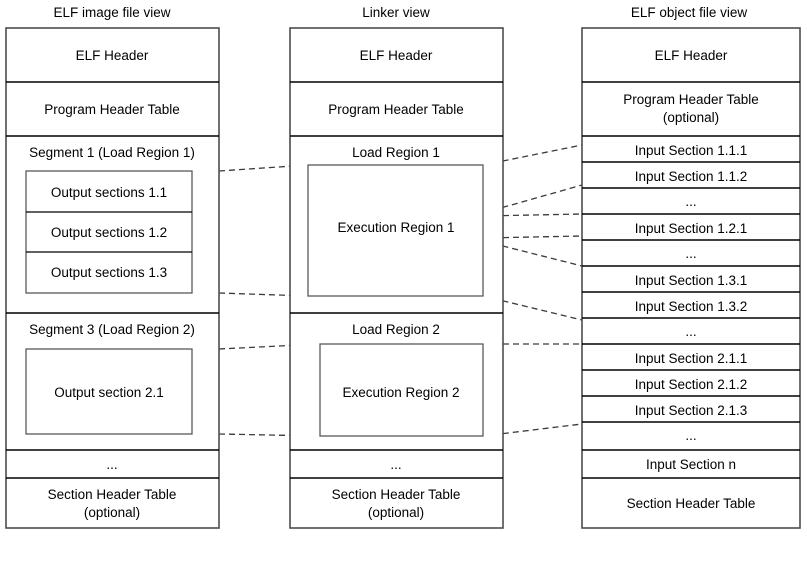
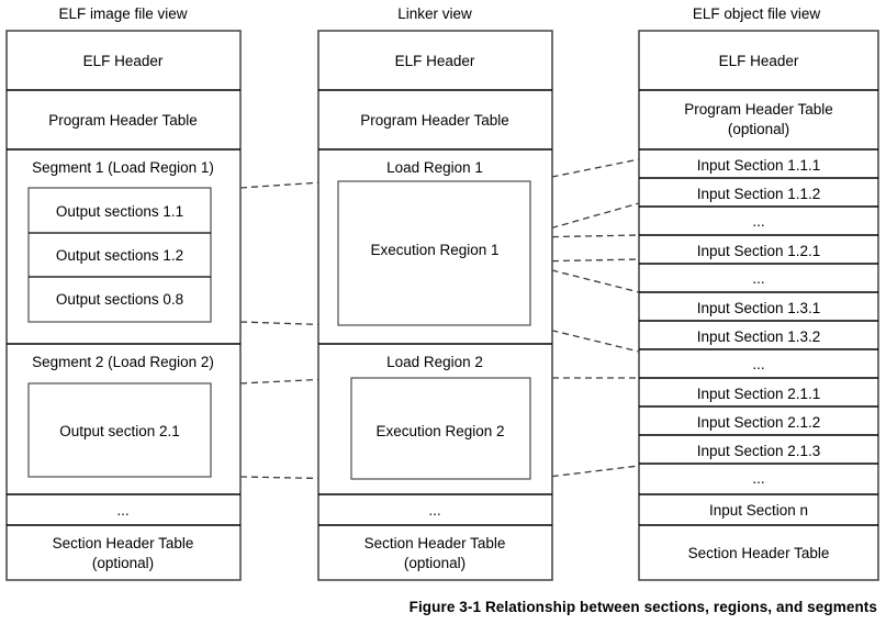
  ELF image file view
  Linker view
  ELF object file view
  ELF Header
  Program Header Table
  Segment 1 (Load Region 1)
  Output sections 1.1
  Output sections 1.2
- Output sections 1.3
+ Output sections 0.8
- Segment 3 (Load Region 2)
+ Segment 2 (Load Region 2)
  Output section 2.1
  ...
  Section Header Table
  (optional)
  ELF Header
  Program Header Table
  Load Region 1
  Execution Region 1
  Load Region 2
  Execution Region 2
  ...
  Section Header Table
  (optional)
  ELF Header
  Program Header Table
  (optional)
  Input Section 1.1.1
  Input Section 1.1.2
  ...
  Input Section 1.2.1
  ...
  Input Section 1.3.1
  Input Section 1.3.2
  ...
  Input Section 2.1.1
  Input Section 2.1.2
  Input Section 2.1.3
  ...
  Input Section n
  Section Header Table
+ Figure 3-1 Relationship between sections, regions, and segments
